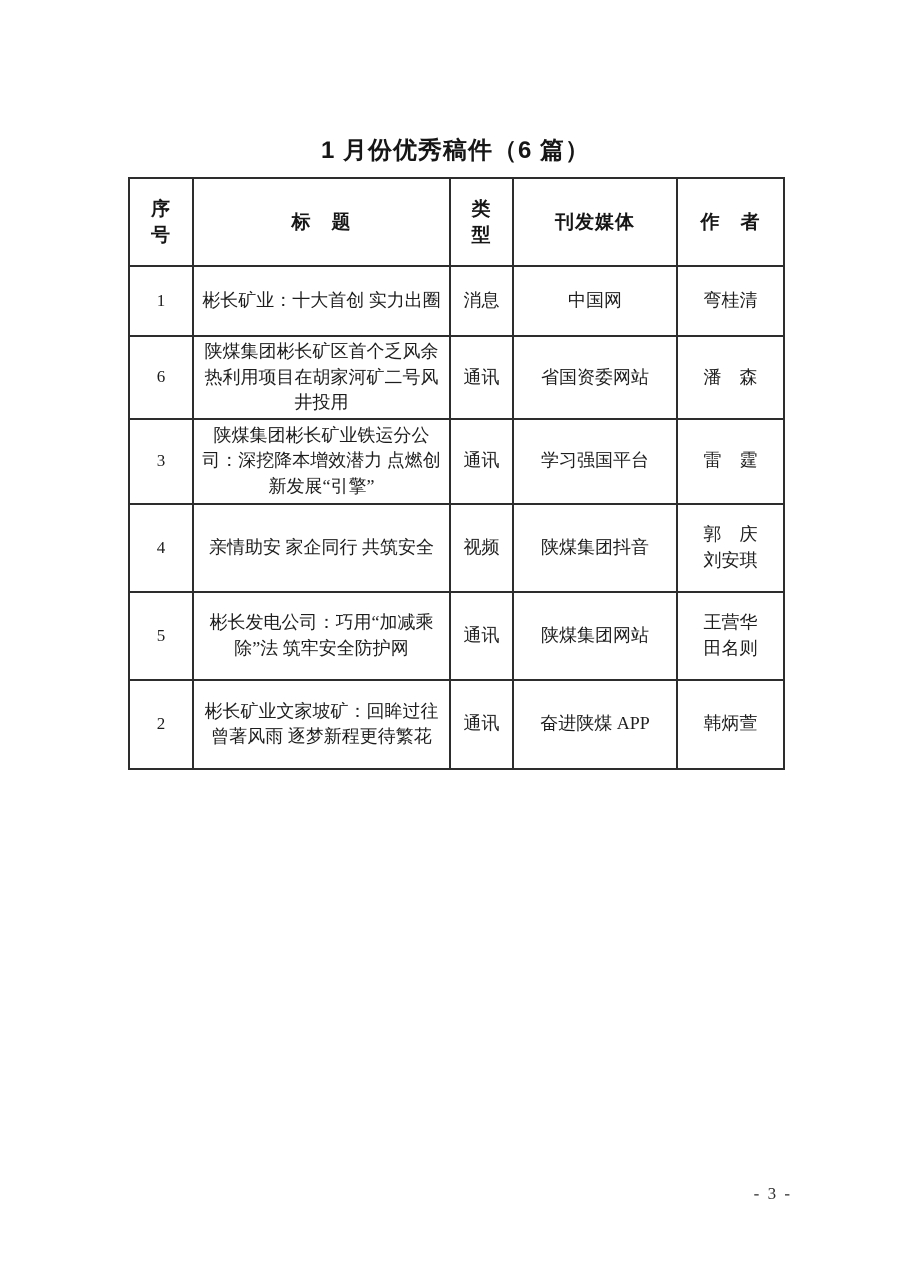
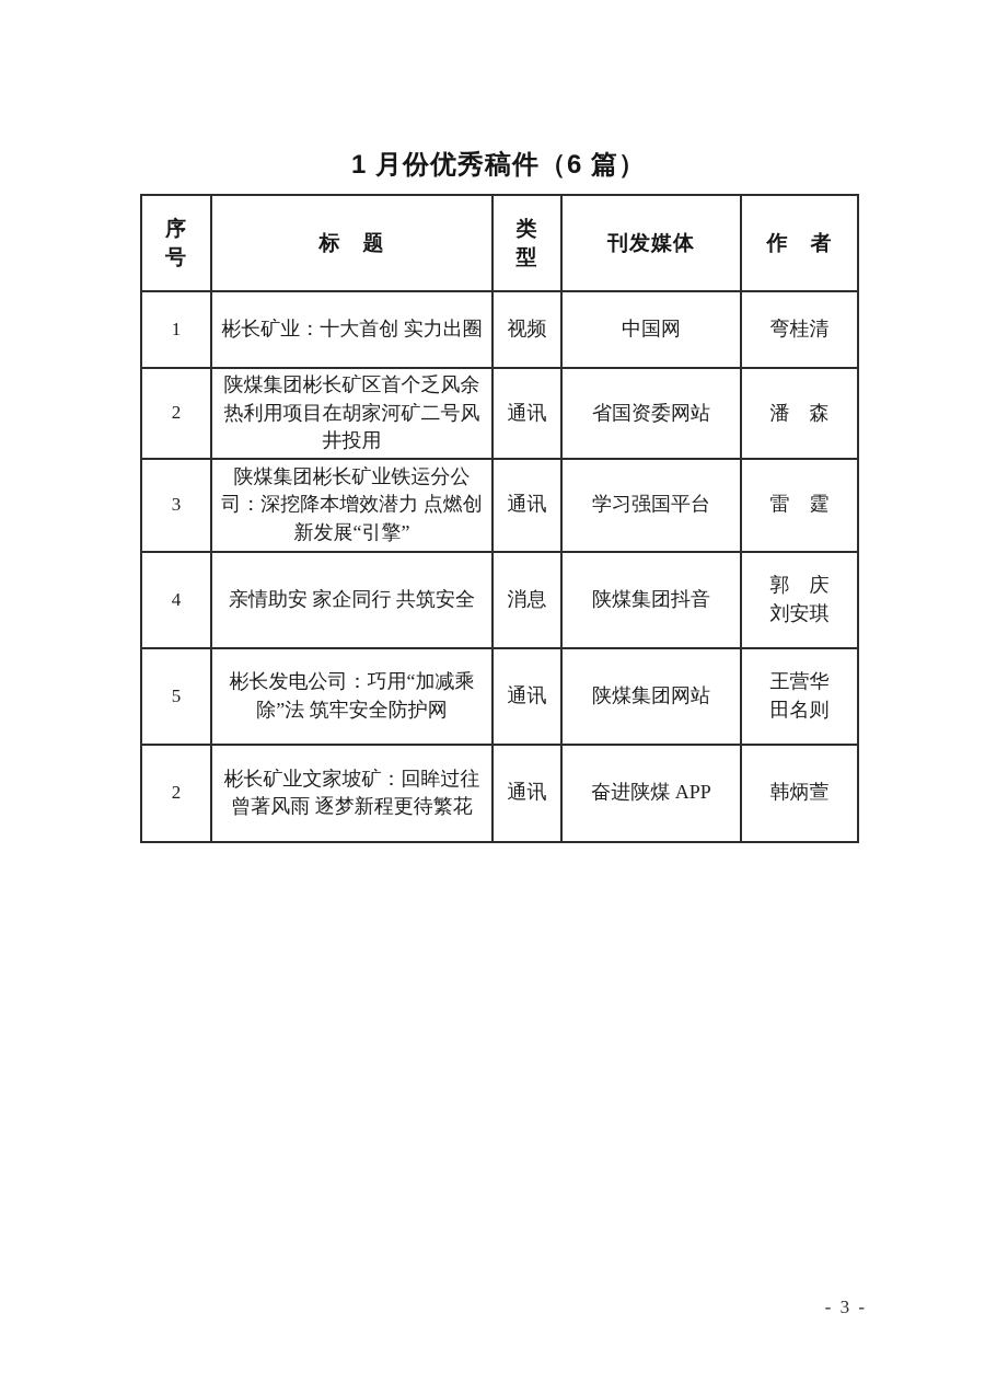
  1 月份优秀稿件（6 篇）
  序 号	标 题	类 型	刊发媒体	作 者
- 1	彬长矿业：十大首创 实力出圈	消息	中国网	弯桂清
+ 1	彬长矿业：十大首创 实力出圈	视频	中国网	弯桂清
- 6	陕煤集团彬长矿区首个乏风余热利用项目在胡家河矿二号风井投用	通讯	省国资委网站	潘 森
+ 2	陕煤集团彬长矿区首个乏风余热利用项目在胡家河矿二号风井投用	通讯	省国资委网站	潘 森
  3	陕煤集团彬长矿业铁运分公司：深挖降本增效潜力 点燃创新发展“引擎”	通讯	学习强国平台	雷 霆
- 4	亲情助安 家企同行 共筑安全	视频	陕煤集团抖音	郭 庆 刘安琪
+ 4	亲情助安 家企同行 共筑安全	消息	陕煤集团抖音	郭 庆 刘安琪
  5	彬长发电公司：巧用“加减乘除”法 筑牢安全防护网	通讯	陕煤集团网站	王营华 田名则
  2	彬长矿业文家坡矿：回眸过往曾著风雨 逐梦新程更待繁花	通讯	奋进陕煤 APP	韩炳萱
  - 3 -
